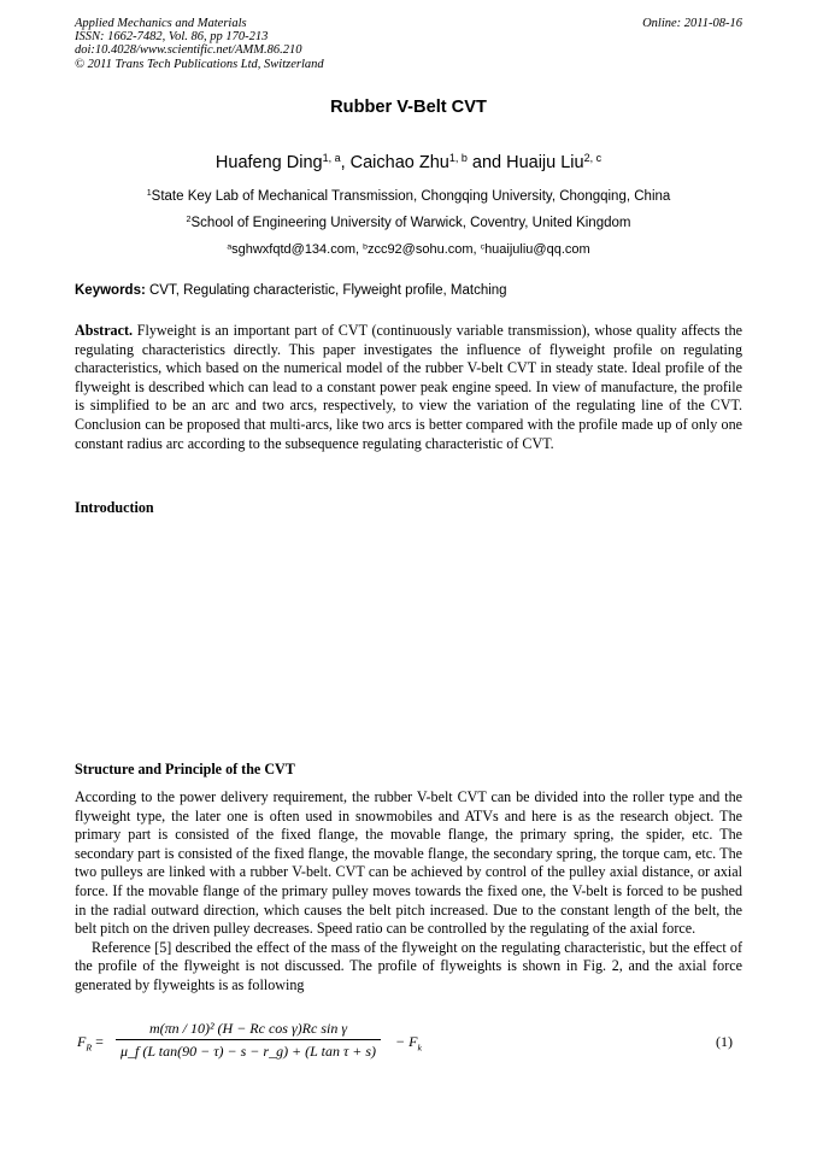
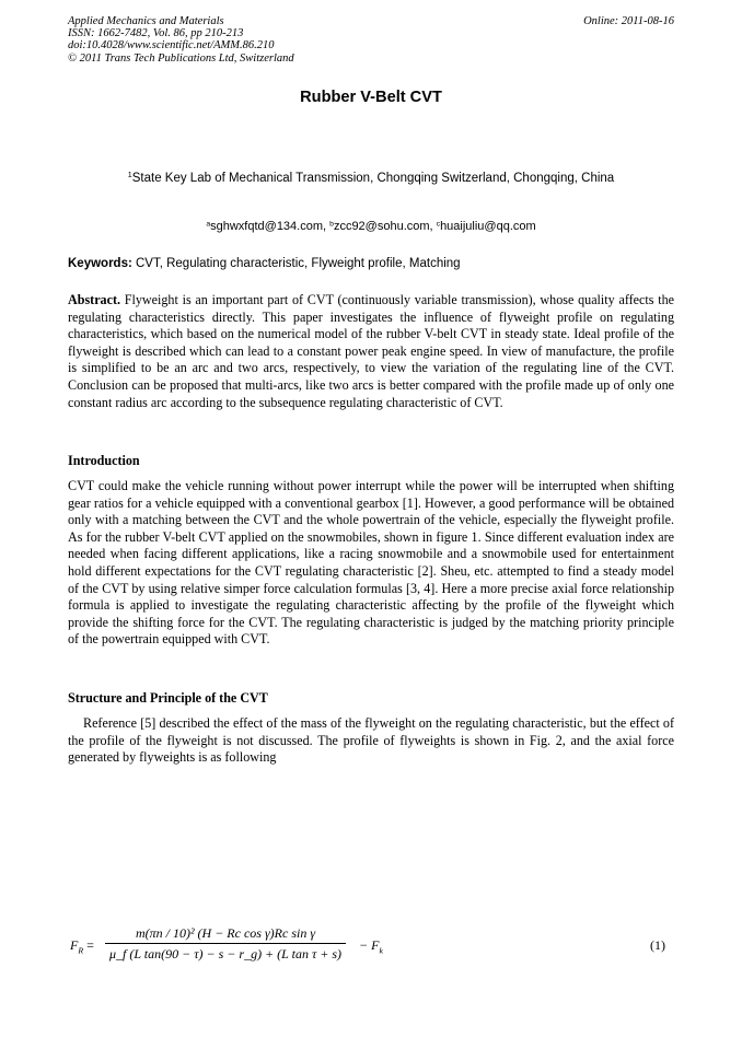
  Applied Mechanics and Materials
- ISSN: 1662-7482, Vol. 86, pp 170-213
+ ISSN: 1662-7482, Vol. 86, pp 210-213
  doi:10.4028/www.scientific.net/AMM.86.210
  © 2011 Trans Tech Publications Ltd, Switzerland
  Online: 2011-08-16
  Rubber V-Belt CVT
- Huafeng Ding1, a, Caichao Zhu1, b and Huaiju Liu2, c
- 1State Key Lab of Mechanical Transmission, Chongqing University, Chongqing, China
+ 1State Key Lab of Mechanical Transmission, Chongqing Switzerland, Chongqing, China
- 2School of Engineering University of Warwick, Coventry, United Kingdom
  sghwxfqtd@134.com, zcc92@sohu.com, huaijuliu@qq.com
  Keywords: CVT, Regulating characteristic, Flyweight profile, Matching
  Abstract. Flyweight is an important part of CVT (continuously variable transmission), whose quality affects the regulating characteristics directly. This paper investigates the influence of flyweight profile on regulating characteristics, which based on the numerical model of the rubber V-belt CVT in steady state. Ideal profile of the flyweight is described which can lead to a constant power peak engine speed. In view of manufacture, the profile is simplified to be an arc and two arcs, respectively, to view the variation of the regulating line of the CVT. Conclusion can be proposed that multi-arcs, like two arcs is better compared with the profile made up of only one constant radius arc according to the subsequence regulating characteristic of CVT.
  Introduction
+ CVT could make the vehicle running without power interrupt while the power will be interrupted when shifting gear ratios for a vehicle equipped with a conventional gearbox [1]. However, a good performance will be obtained only with a matching between the CVT and the whole powertrain of the vehicle, especially the flyweight profile. As for the rubber V-belt CVT applied on the snowmobiles, shown in figure 1. Since different evaluation index are needed when facing different applications, like a racing snowmobile and a snowmobile used for entertainment hold different expectations for the CVT regulating characteristic [2]. Sheu, etc. attempted to find a steady model of the CVT by using relative simper force calculation formulas [3, 4]. Here a more precise axial force relationship formula is applied to investigate the regulating characteristic affecting by the profile of the flyweight which provide the shifting force for the CVT. The regulating characteristic is judged by the matching priority principle of the powertrain equipped with CVT.
  Structure and Principle of the CVT
- According to the power delivery requirement, the rubber V-belt CVT can be divided into the roller type and the flyweight type, the later one is often used in snowmobiles and ATVs and here is as the research object. The primary part is consisted of the fixed flange, the movable flange, the primary spring, the spider, etc. The secondary part is consisted of the fixed flange, the movable flange, the secondary spring, the torque cam, etc. The two pulleys are linked with a rubber V-belt. CVT can be achieved by control of the pulley axial distance, or axial force. If the movable flange of the primary pulley moves towards the fixed one, the V-belt is forced to be pushed in the radial outward direction, which causes the belt pitch increased. Due to the constant length of the belt, the belt pitch on the driven pulley decreases. Speed ratio can be controlled by the regulating of the axial force.
  Reference [5] described the effect of the mass of the flyweight on the regulating characteristic, but the effect of the profile of the flyweight is not discussed. The profile of flyweights is shown in Fig. 2, and the axial force generated by flyweights is as following
  FR =
  m(πn / 10)² (H − Rc cos γ)Rc sin γ
  μ_f (L tan(90 − τ) − s − r_g) + (L tan τ + s)
  − Fk
  (1)
